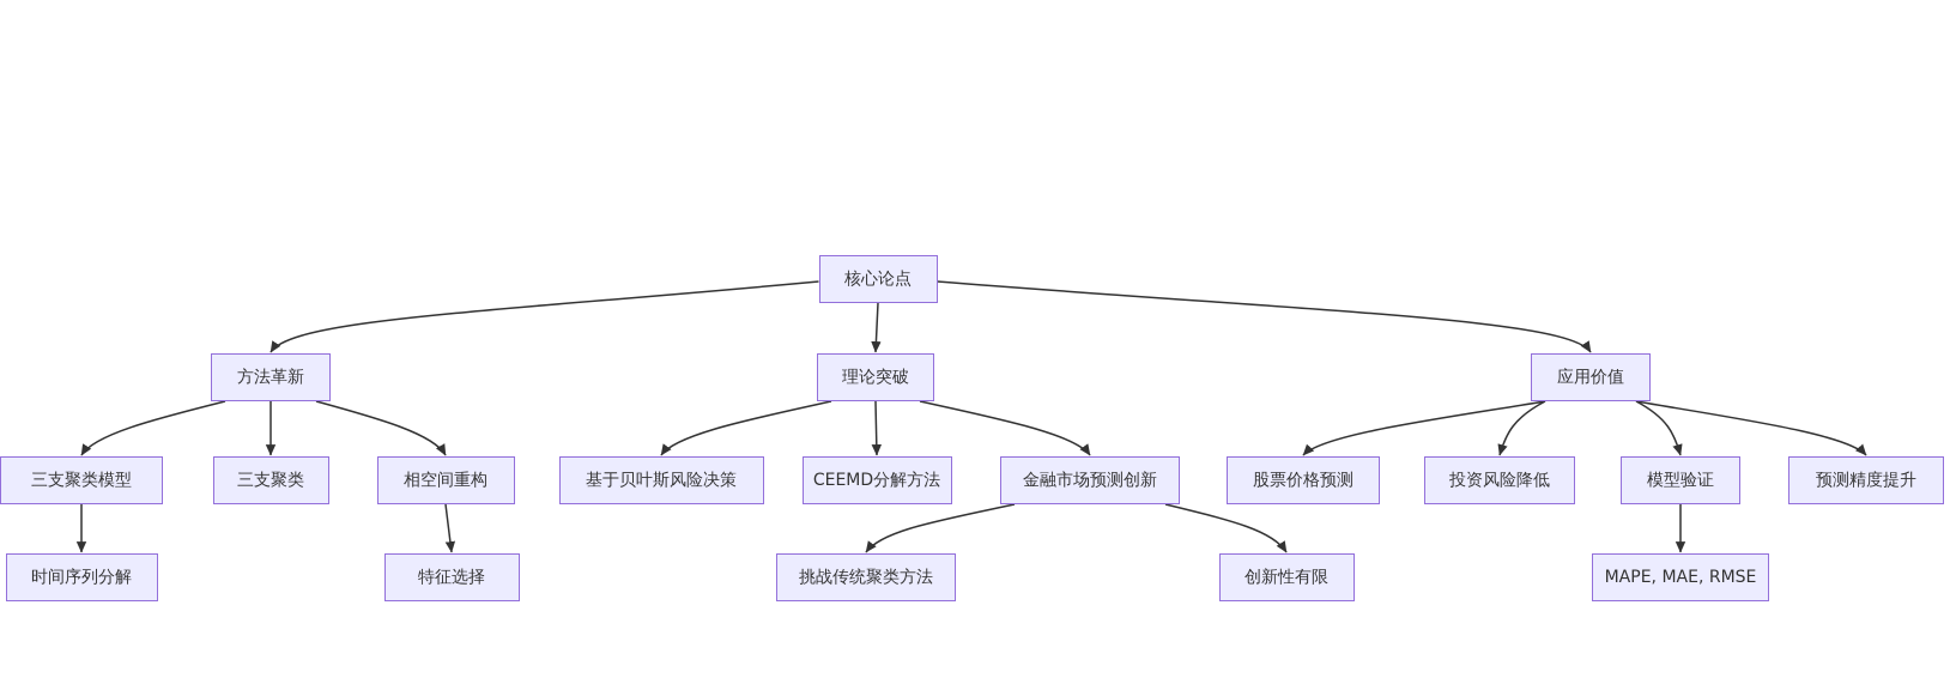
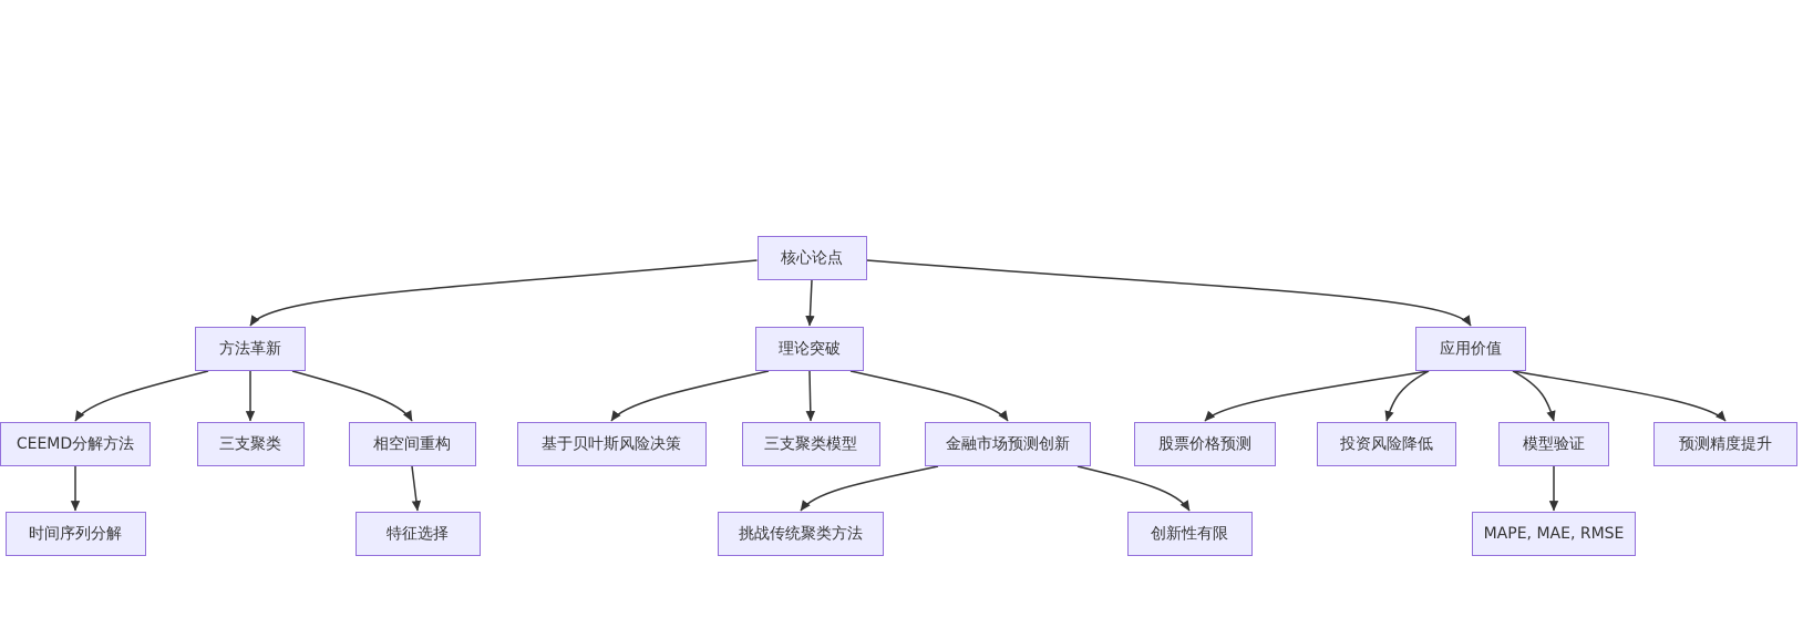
  核心论点
  方法革新
  理论突破
  应用价值
- 三支聚类模型
+ CEEMD分解方法
  三支聚类
  相空间重构
  基于贝叶斯风险决策
- CEEMD分解方法
+ 三支聚类模型
  金融市场预测创新
  股票价格预测
  投资风险降低
  模型验证
  预测精度提升
  时间序列分解
  特征选择
  挑战传统聚类方法
  创新性有限
  MAPE, MAE, RMSE
